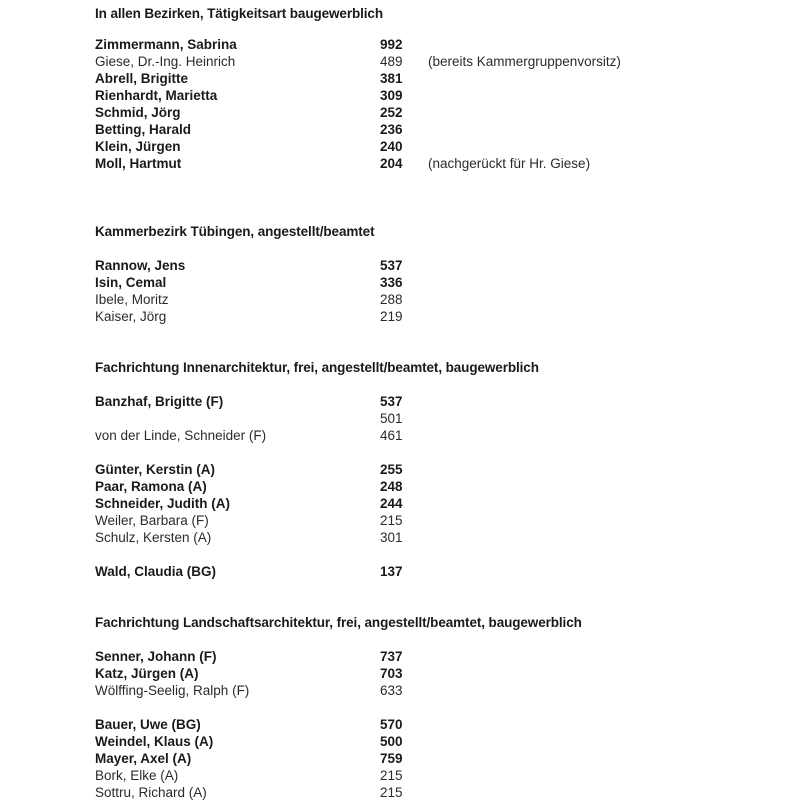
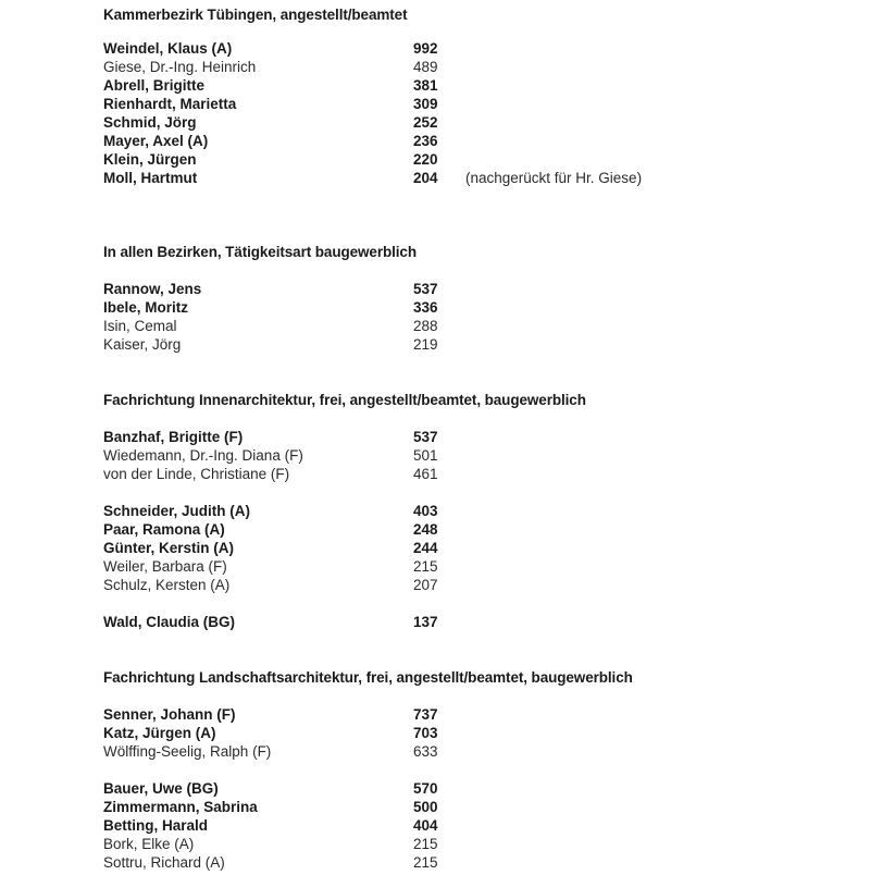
- In allen Bezirken, Tätigkeitsart baugewerblich
+ Kammerbezirk Tübingen, angestellt/beamtet
- Zimmermann, Sabrina
+ Weindel, Klaus (A)
  992
  Giese, Dr.-Ing. Heinrich
  489
- (bereits Kammergruppenvorsitz)
  Abrell, Brigitte
  381
  Rienhardt, Marietta
  309
  Schmid, Jörg
  252
- Betting, Harald
+ Mayer, Axel (A)
  236
  Klein, Jürgen
- 240
+ 220
  Moll, Hartmut
  204
  (nachgerückt für Hr. Giese)
- Kammerbezirk Tübingen, angestellt/beamtet
+ In allen Bezirken, Tätigkeitsart baugewerblich
  Rannow, Jens
  537
- Isin, Cemal
+ Ibele, Moritz
  336
- Ibele, Moritz
+ Isin, Cemal
  288
  Kaiser, Jörg
  219
  Fachrichtung Innenarchitektur, frei, angestellt/beamtet, baugewerblich
  Banzhaf, Brigitte (F)
  537
+ Wiedemann, Dr.-Ing. Diana (F)
  501
- von der Linde, Schneider (F)
+ von der Linde, Christiane (F)
  461
- Günter, Kerstin (A)
+ Schneider, Judith (A)
- 255
+ 403
  Paar, Ramona (A)
  248
- Schneider, Judith (A)
+ Günter, Kerstin (A)
  244
  Weiler, Barbara (F)
  215
  Schulz, Kersten (A)
- 301
+ 207
  Wald, Claudia (BG)
  137
  Fachrichtung Landschaftsarchitektur, frei, angestellt/beamtet, baugewerblich
  Senner, Johann (F)
  737
  Katz, Jürgen (A)
  703
  Wölffing-Seelig, Ralph (F)
  633
  Bauer, Uwe (BG)
  570
- Weindel, Klaus (A)
+ Zimmermann, Sabrina
  500
- Mayer, Axel (A)
+ Betting, Harald
- 759
+ 404
  Bork, Elke (A)
  215
  Sottru, Richard (A)
  215
